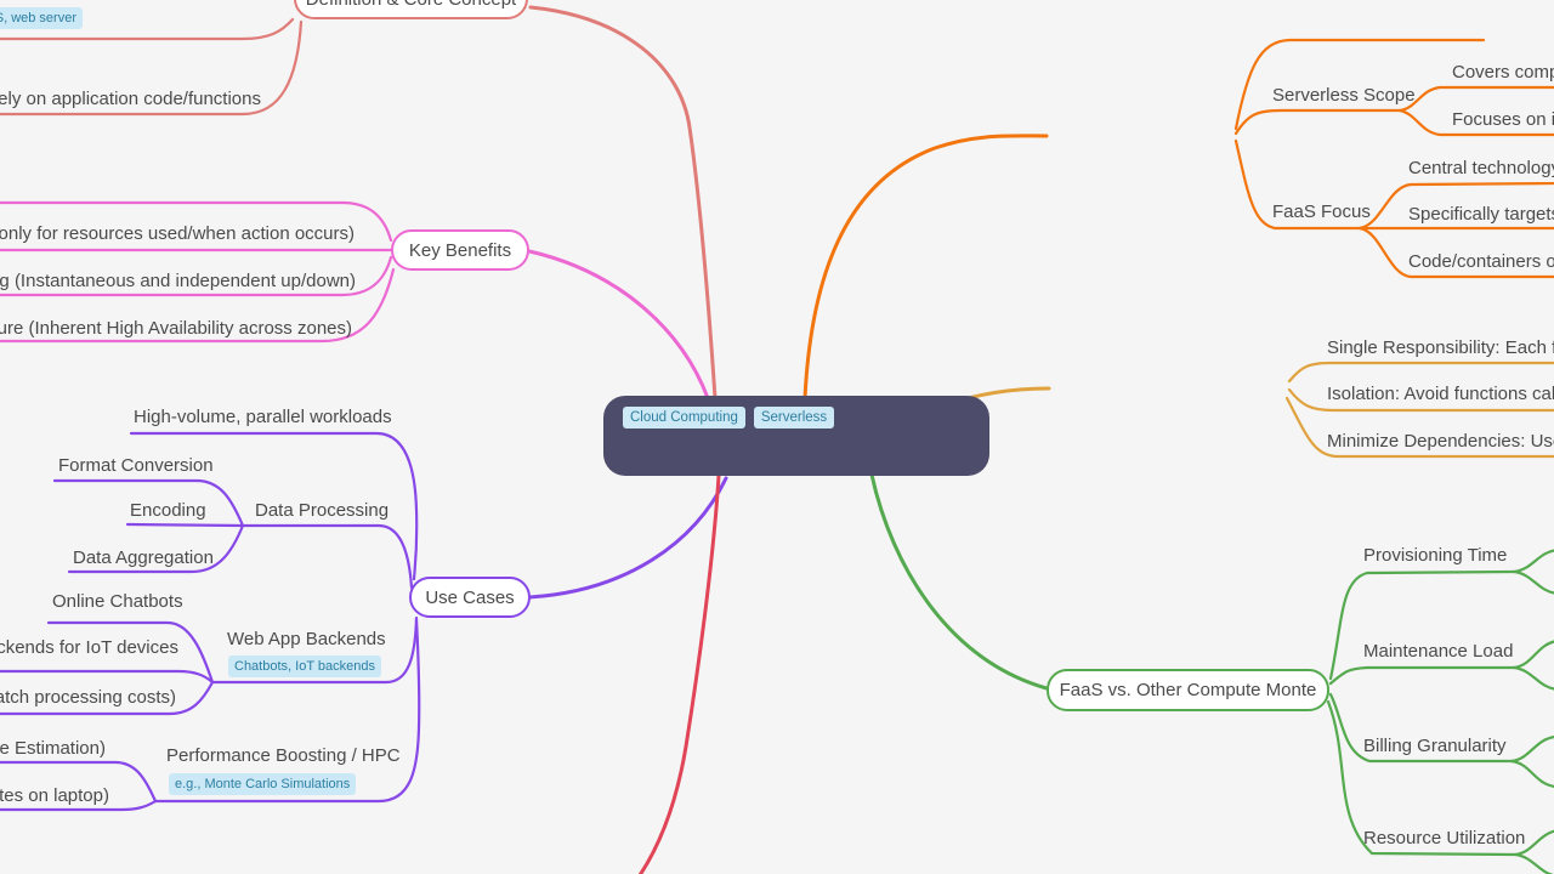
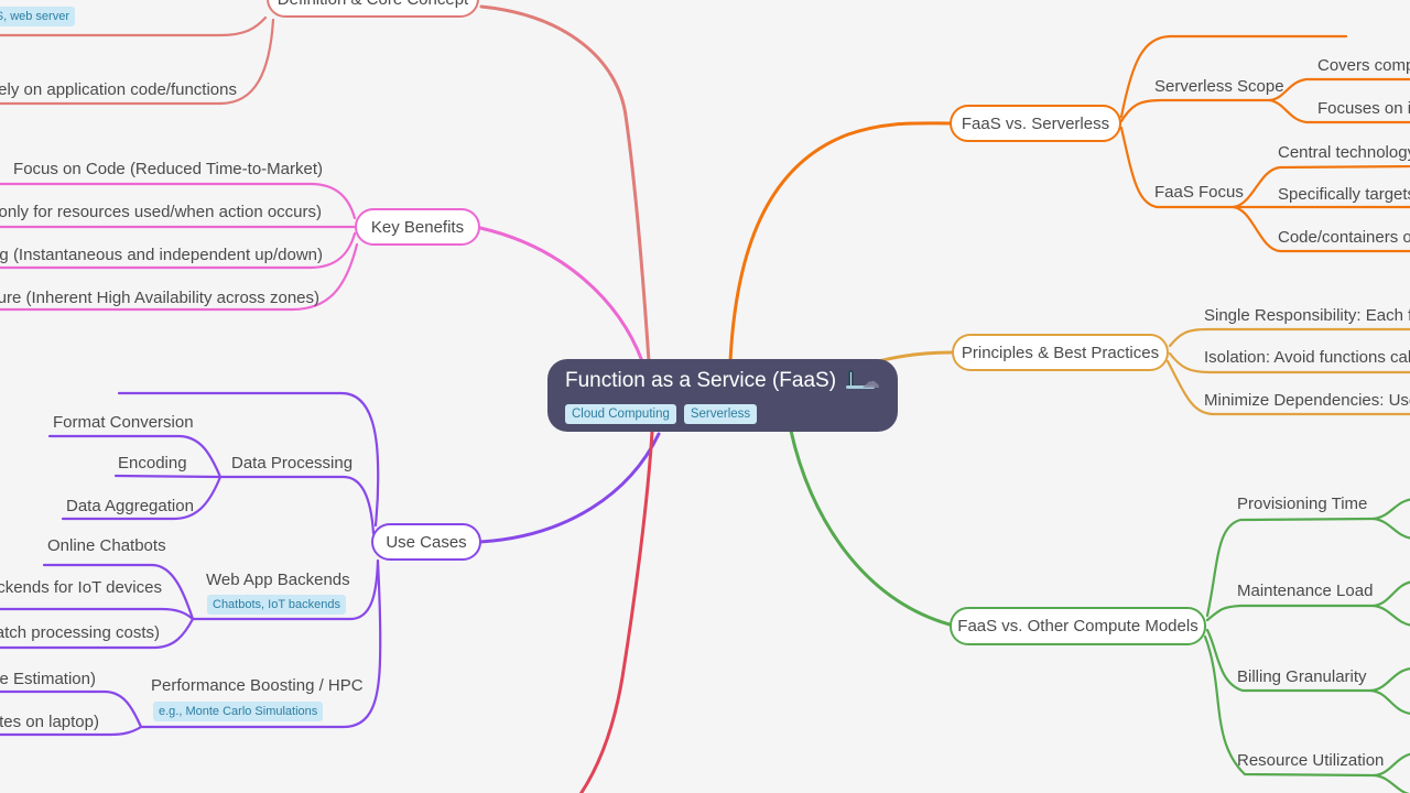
+ Function as a Service (FaaS)
+ ☁
  Cloud Computing
  Serverless
  Key Benefits
  Use Cases
+ FaaS vs. Serverless
+ Principles & Best Practices
- FaaS vs. Other Compute Monte
+ FaaS vs. Other Compute Models
  , web server
  ely on application code/functions
+ Focus on Code (Reduced Time-to-Market)
  only for resources used/when action occurs)
  g (Instantaneous and independent up/down)
  ure (Inherent High Availability across zones)
- High-volume, parallel workloads
  Data Processing
  Format Conversion
  Encoding
  Data Aggregation
  Web App Backends
  Chatbots, IoT backends
  Online Chatbots
  ckends for IoT devices
  tch processing costs)
  Performance Boosting / HPC
  e.g., Monte Carlo Simulations
  e Estimation)
  tes on laptop)
  Serverless Scope
  Covers com
  Focuses on i
  FaaS Focus
  Central technolog
  Specifically target
  Code/containers o
  Single Responsibility: Each
  Isolation: Avoid functions ca
  Minimize Dependencies: Us
  Provisioning Time
  Maintenance Load
  Billing Granularity
  Resource Utilization
